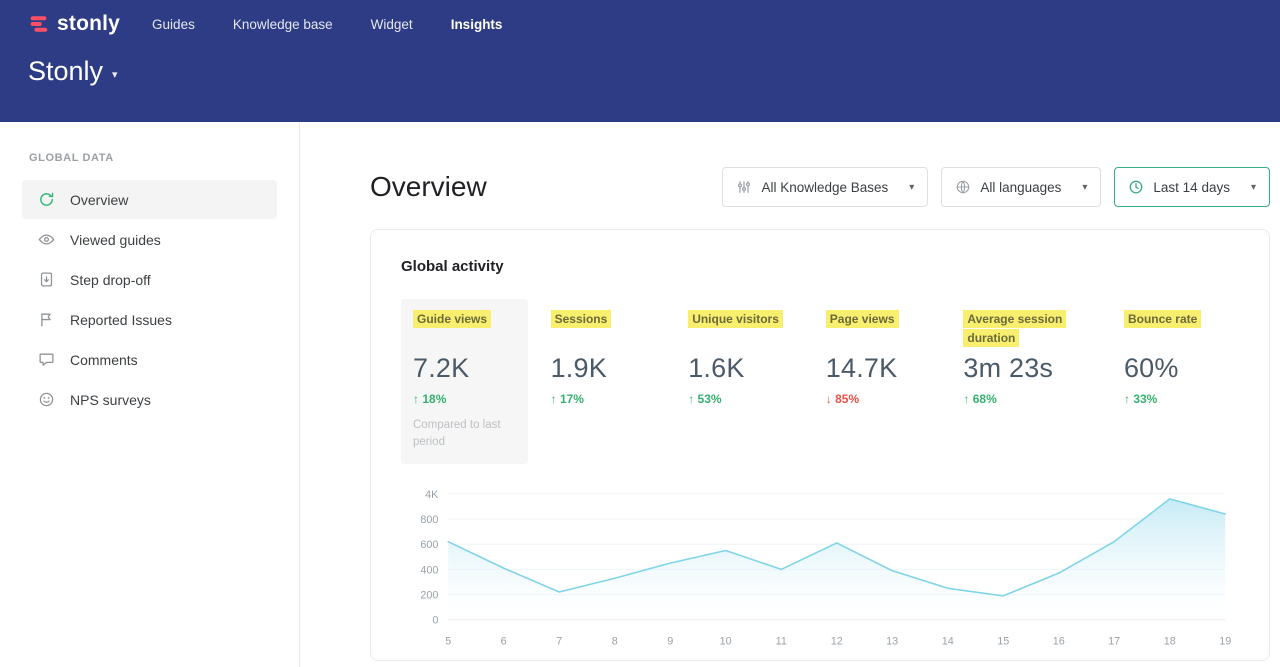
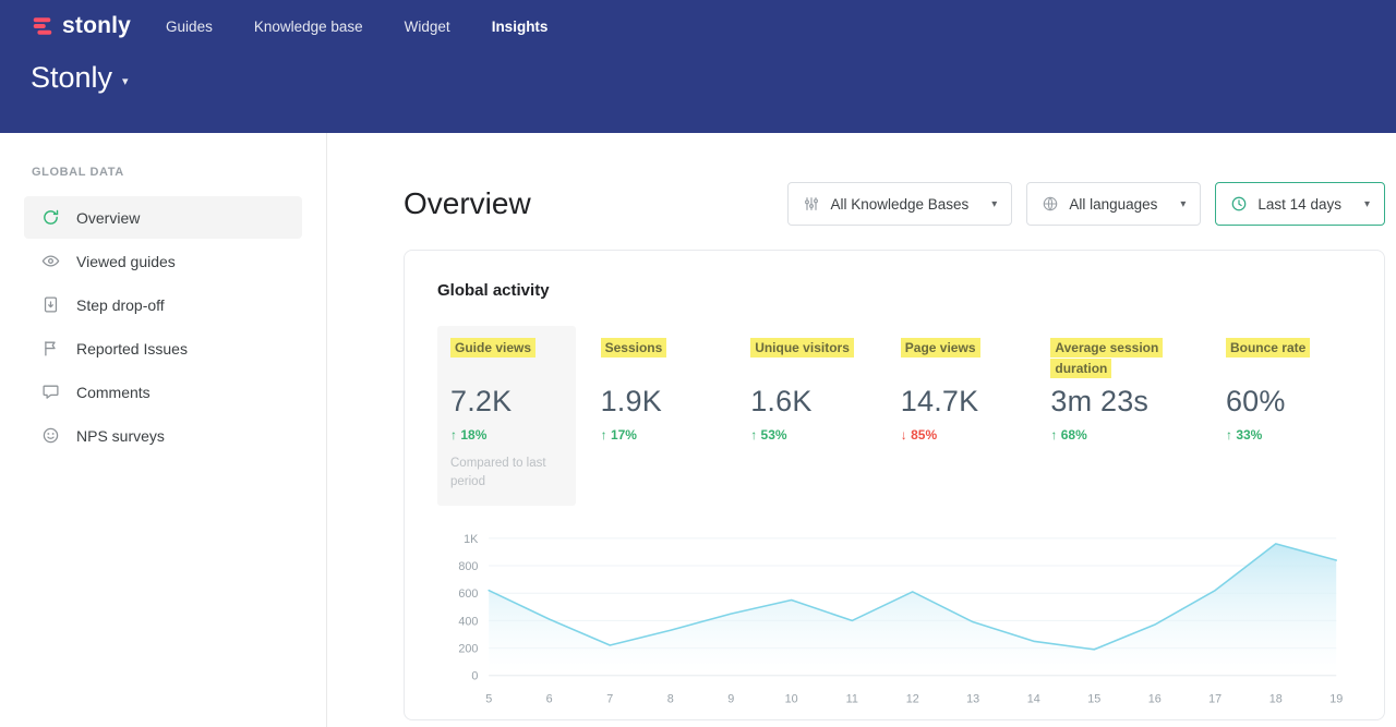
  stonly
  Guides
  Knowledge base
  Widget
  Insights
  Stonly
  ▾
  GLOBAL DATA
  Overview
  Viewed guides
  Step drop-off
  Reported Issues
  Comments
  NPS surveys
  Overview
  All Knowledge Bases
  ▾
  All languages
  ▾
  Last 14 days
  ▾
  Global activity
  Guide views
  7.2K
  ↑ 18%
  Compared to last period
  Sessions
  1.9K
  ↑ 17%
  Unique visitors
  1.6K
  ↑ 53%
  Page views
  14.7K
  ↓ 85%
  Average session duration
  3m 23s
  ↑ 68%
  Bounce rate
  60%
  ↑ 33%
  0
  200
  400
  600
  800
- 4K
+ 1K
  5
  6
  7
  8
  9
  10
  11
  12
  13
  14
  15
  16
  17
  18
  19
